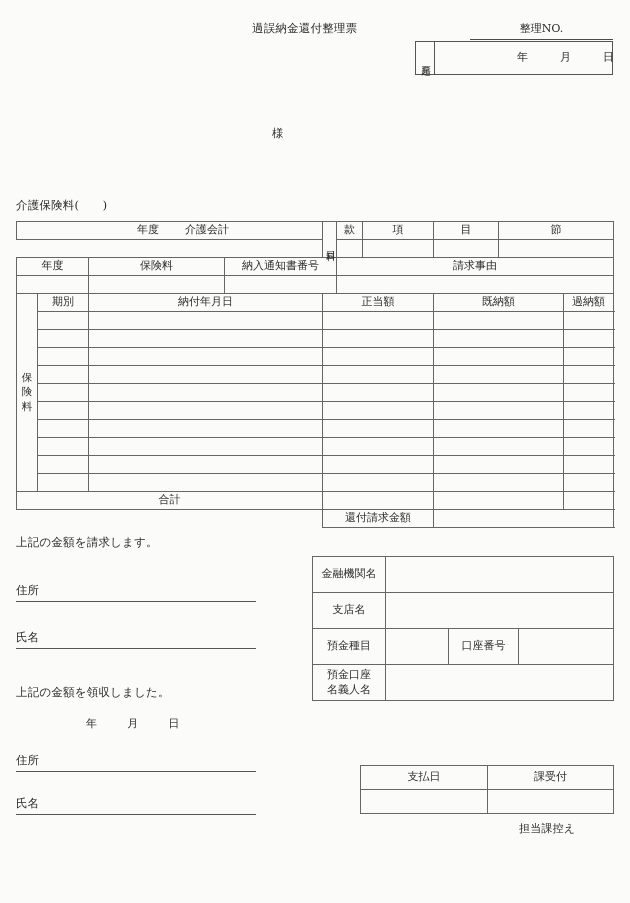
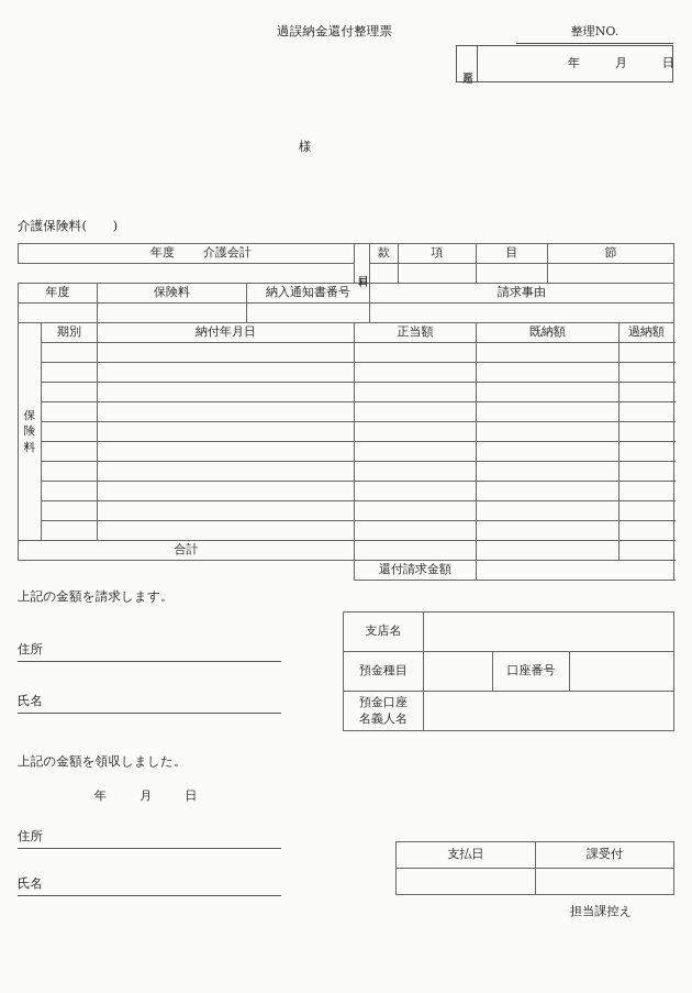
  過誤納金還付整理票
  整理NO.
  年
  月
  日
  様
  介護保険料( )
  年度 介護会計		款	項	目	節
  年度	保険料	納入通知書番号	請求事由
  保 険 料	期別	納付年月日	正当額	既納額	過納額
  合計
  	還付請求金額
  上記の金額を請求します。
  住所
  氏名
  上記の金額を領収しました。
  年 月 日
  住所
  氏名
- 金融機関名
  支店名
  預金種目		口座番号
  預金口座 名義人名
  支払日	課受付
  担当課控え
